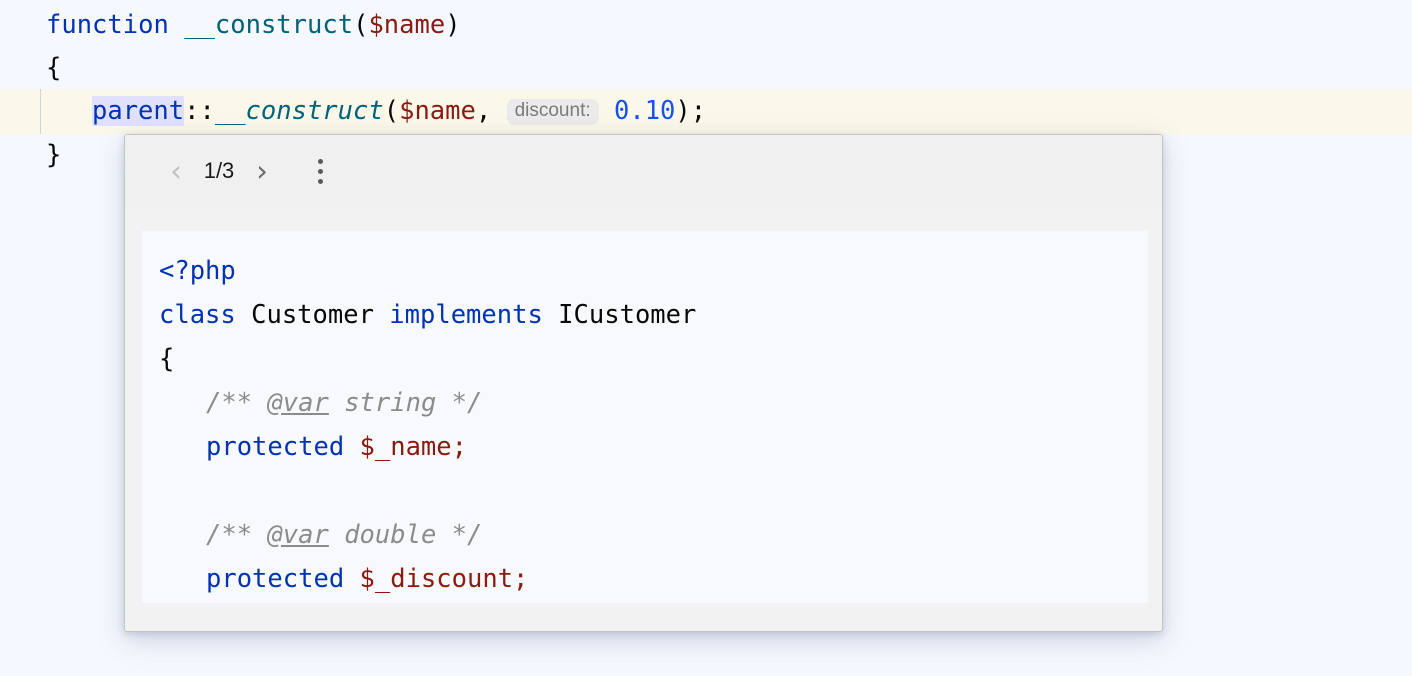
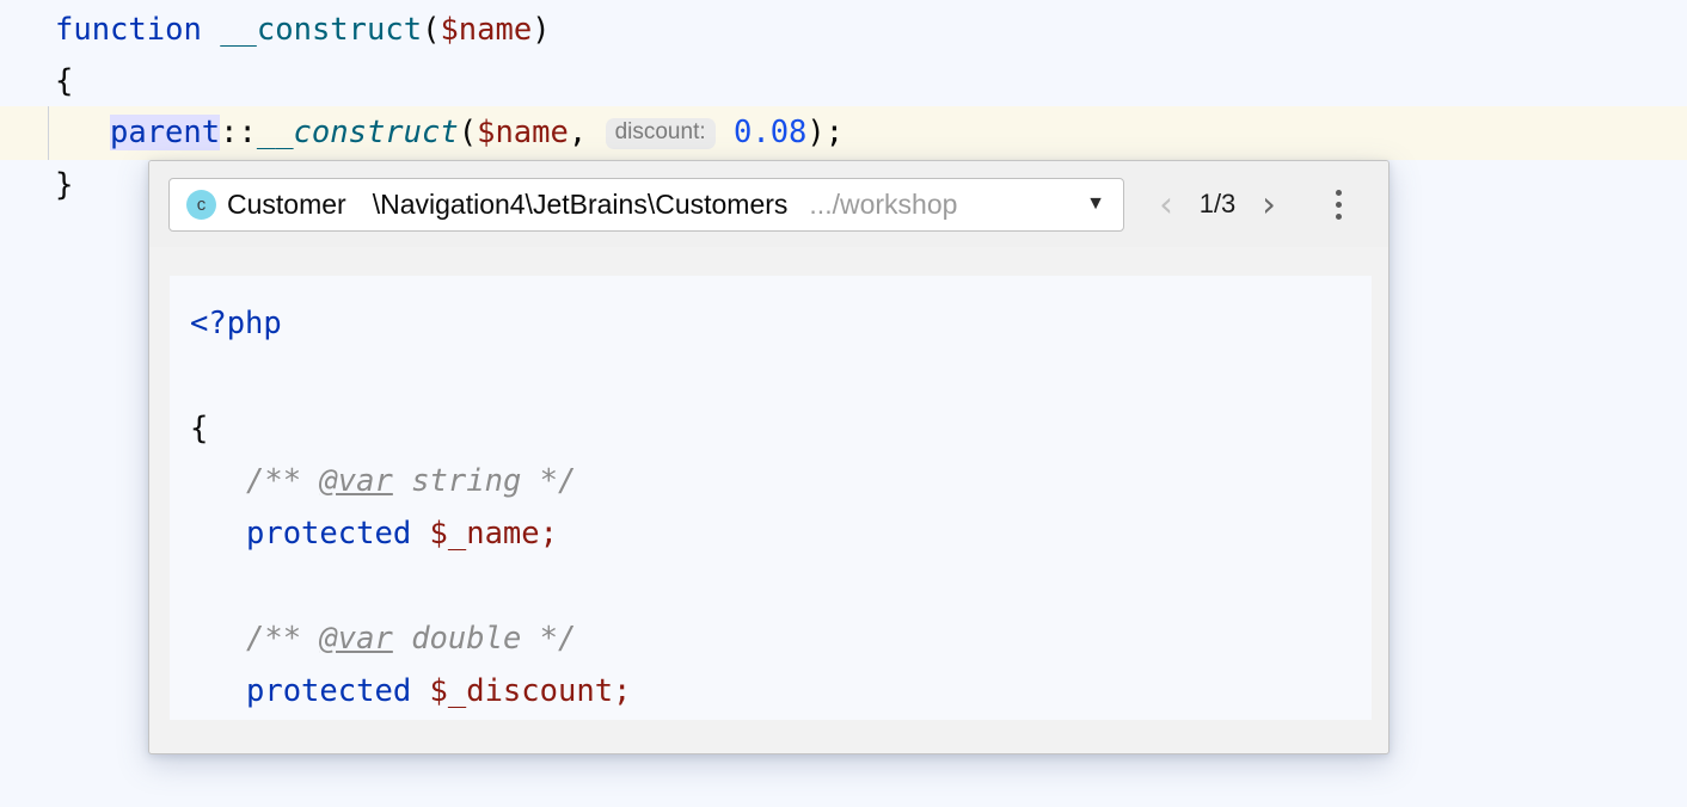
  function __construct($name)
  {
- parent::__construct($name, discount: 0.10);
+ parent::__construct($name, discount: 0.08);
  }
+ c
+ Customer
+ \Navigation4\JetBrains\Customers
+ .../workshop
+ ▼
  ‹
  1/3
  ›
  <?php
- class Customer implements ICustomer
  {
  /** @var string */
  protected $_name;
  /** @var double */
  protected $_discount;
